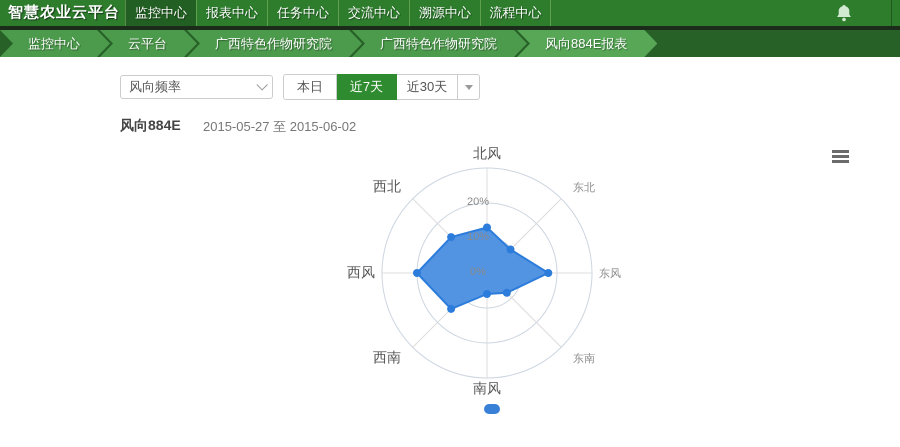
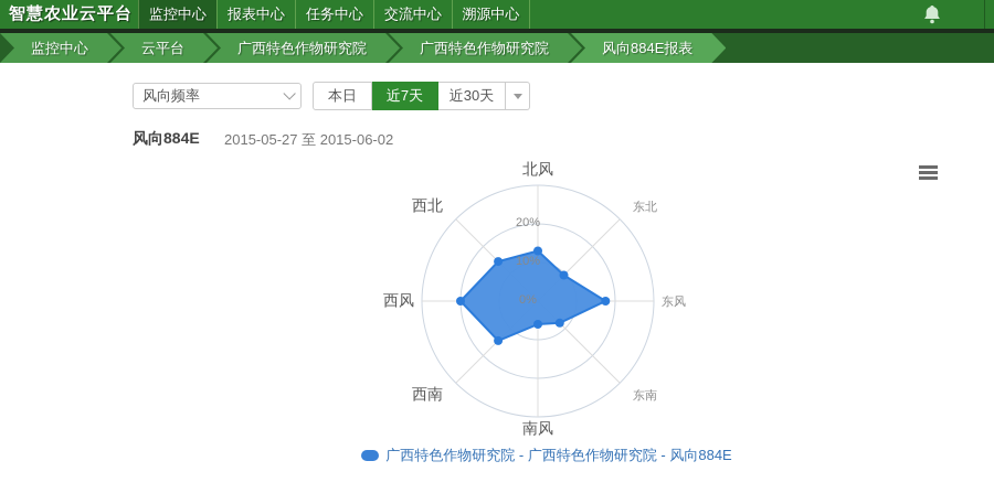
  智慧农业云平台
  监控中心
  报表中心
  任务中心
  交流中心
  溯源中心
- 流程中心
  监控中心
  云平台
  广西特色作物研究院
  广西特色作物研究院
  风向884E报表
  风向频率
  本日
  近7天
  近30天
  风向884E
  2015-05-27 至 2015-06-02
  0%
  10%
  20%
  北风
  东北
  东风
  东南
  南风
  西南
  西风
  西北
+ 广西特色作物研究院 - 广西特色作物研究院 - 风向884E
